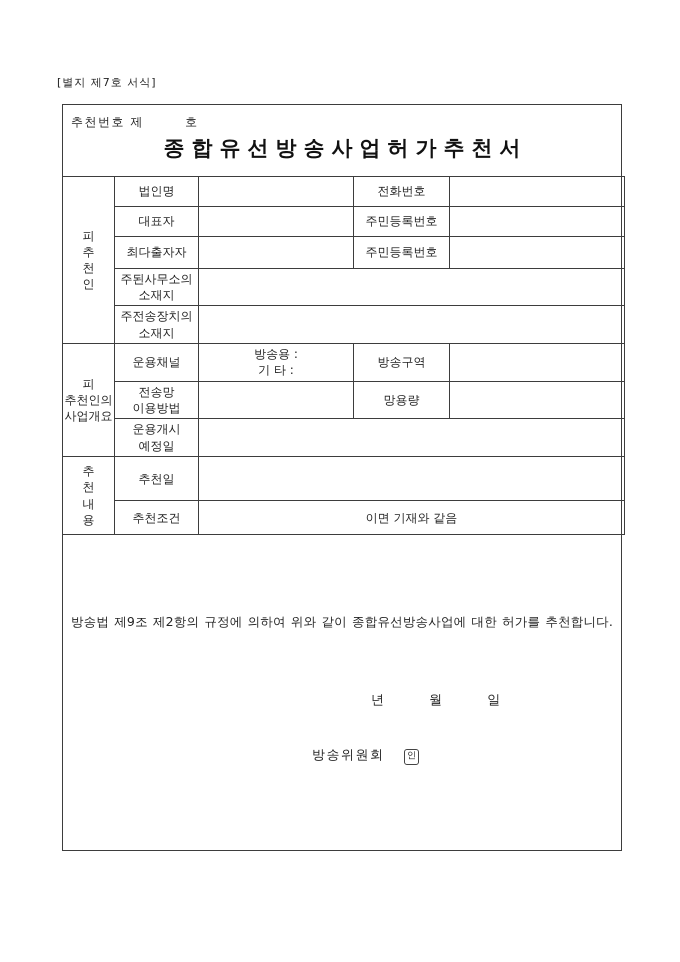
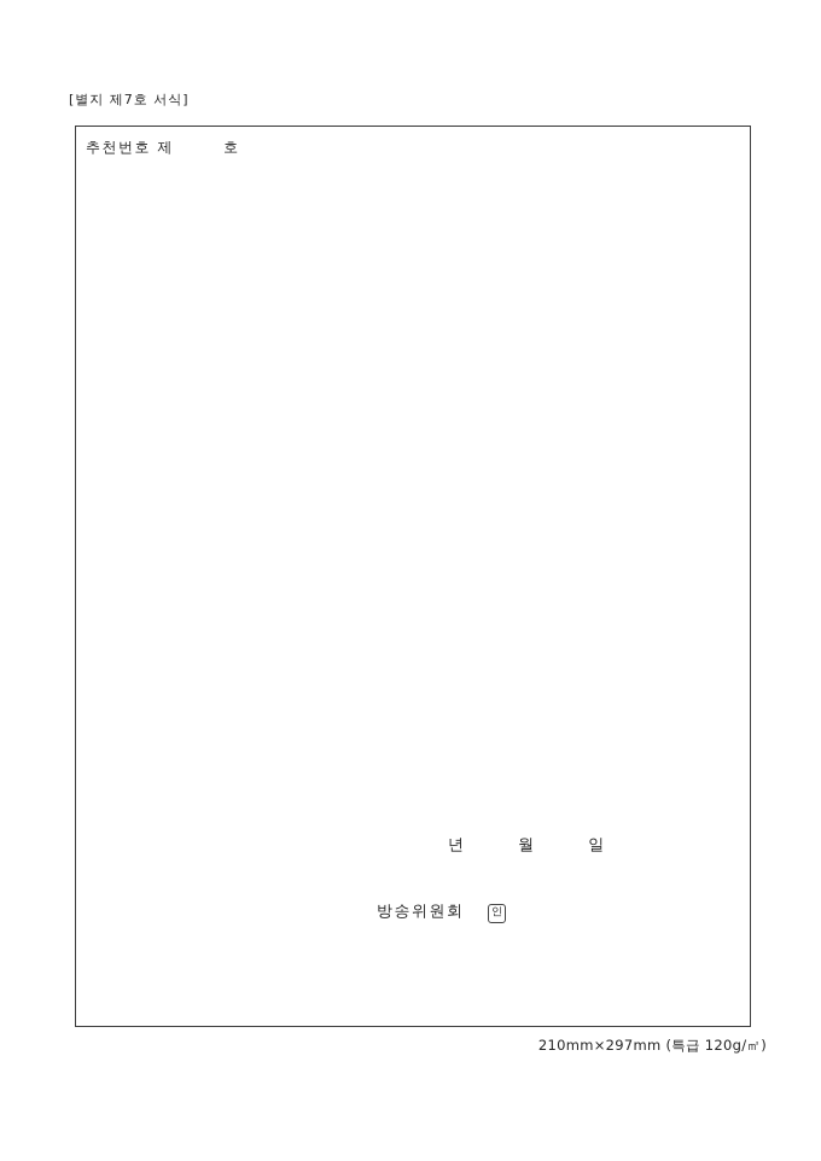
  [별지 제7호 서식]
  추천번호 제 호
- 종합유선방송사업허가추천서
- 피 추 천 인	법인명		전화번호
- 대표자		주민등록번호
- 최다출자자		주민등록번호
- 주된사무소의 소재지
- 주전송장치의 소재지
- 피 추천인의 사업개요	운용채널	방송용 : 기 타 :	방송구역
- 전송망 이용방법		망용량
- 운용개시 예정일
- 추 천 내 용	추천일
- 추천조건	이면 기재와 같음
- 방송법 제9조 제2항의 규정에 의하여 위와 같이 종합유선방송사업에 대한 허가를 추천합니다.
  년 월 일
  방송위원회 인
+ 210mm×297mm (특급 120g/㎡)
